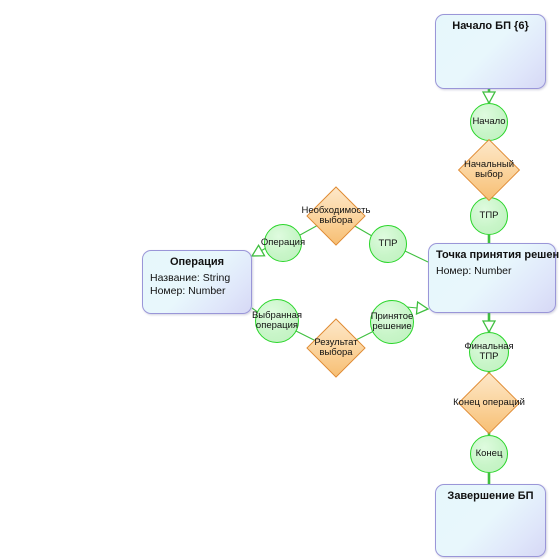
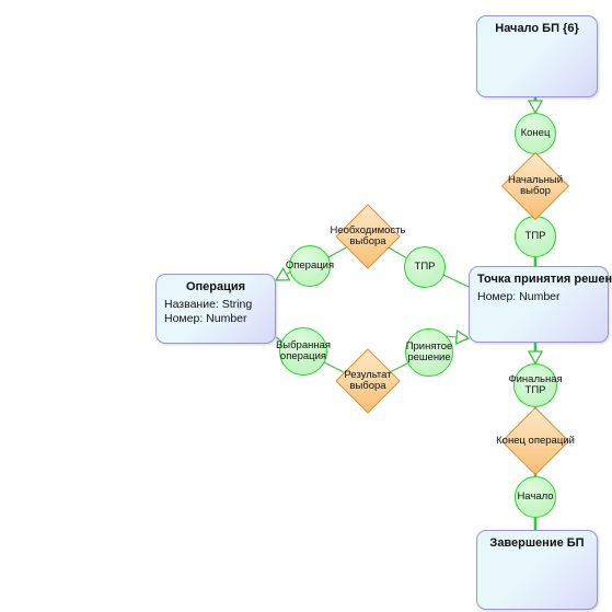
  Начало БП {6}
  Операция
  Название: String
  Номер: Number
  Точка принятия решен
  Номер: Number
  Завершение БП
- Начало
+ Конец
  ТПР
  Финальная
  ТПР
- Конец
+ Начало
  Операция
  ТПР
  Выбранная
  операция
  Принятое
  решение
  Начальный
  выбор
  Необходимость
  выбора
  Результат
  выбора
  Конец операций
